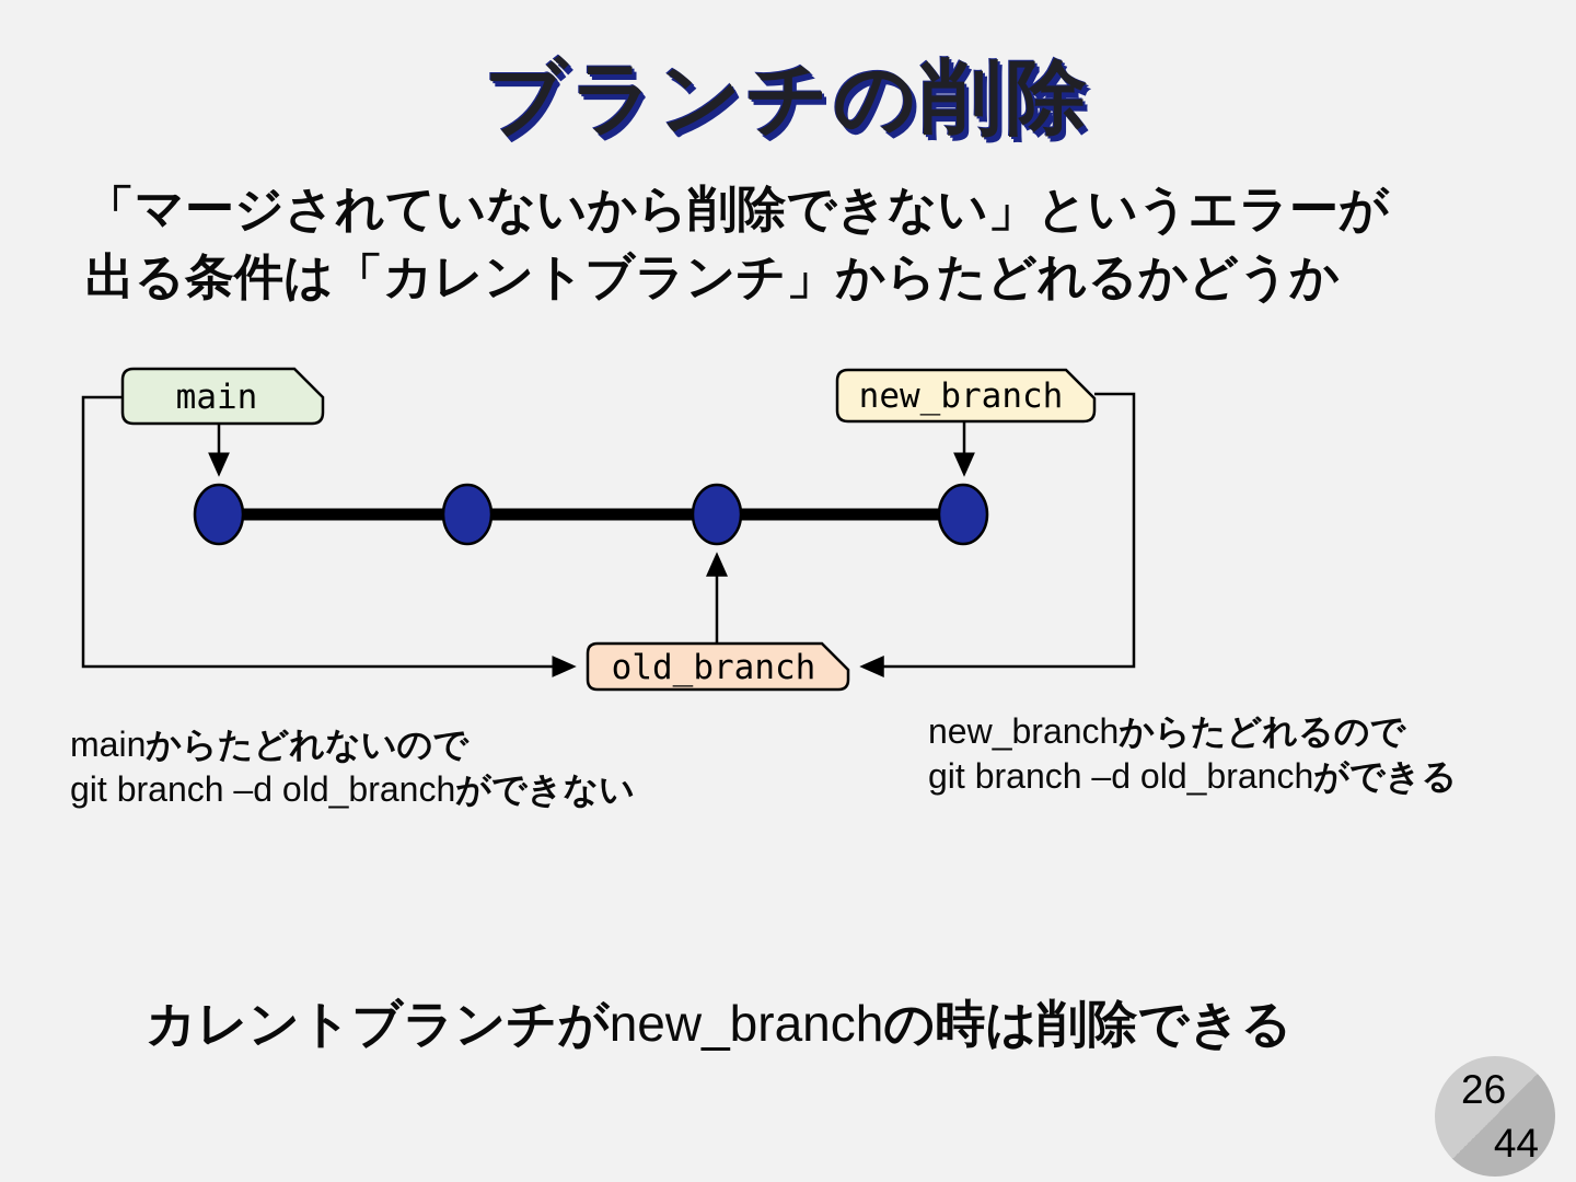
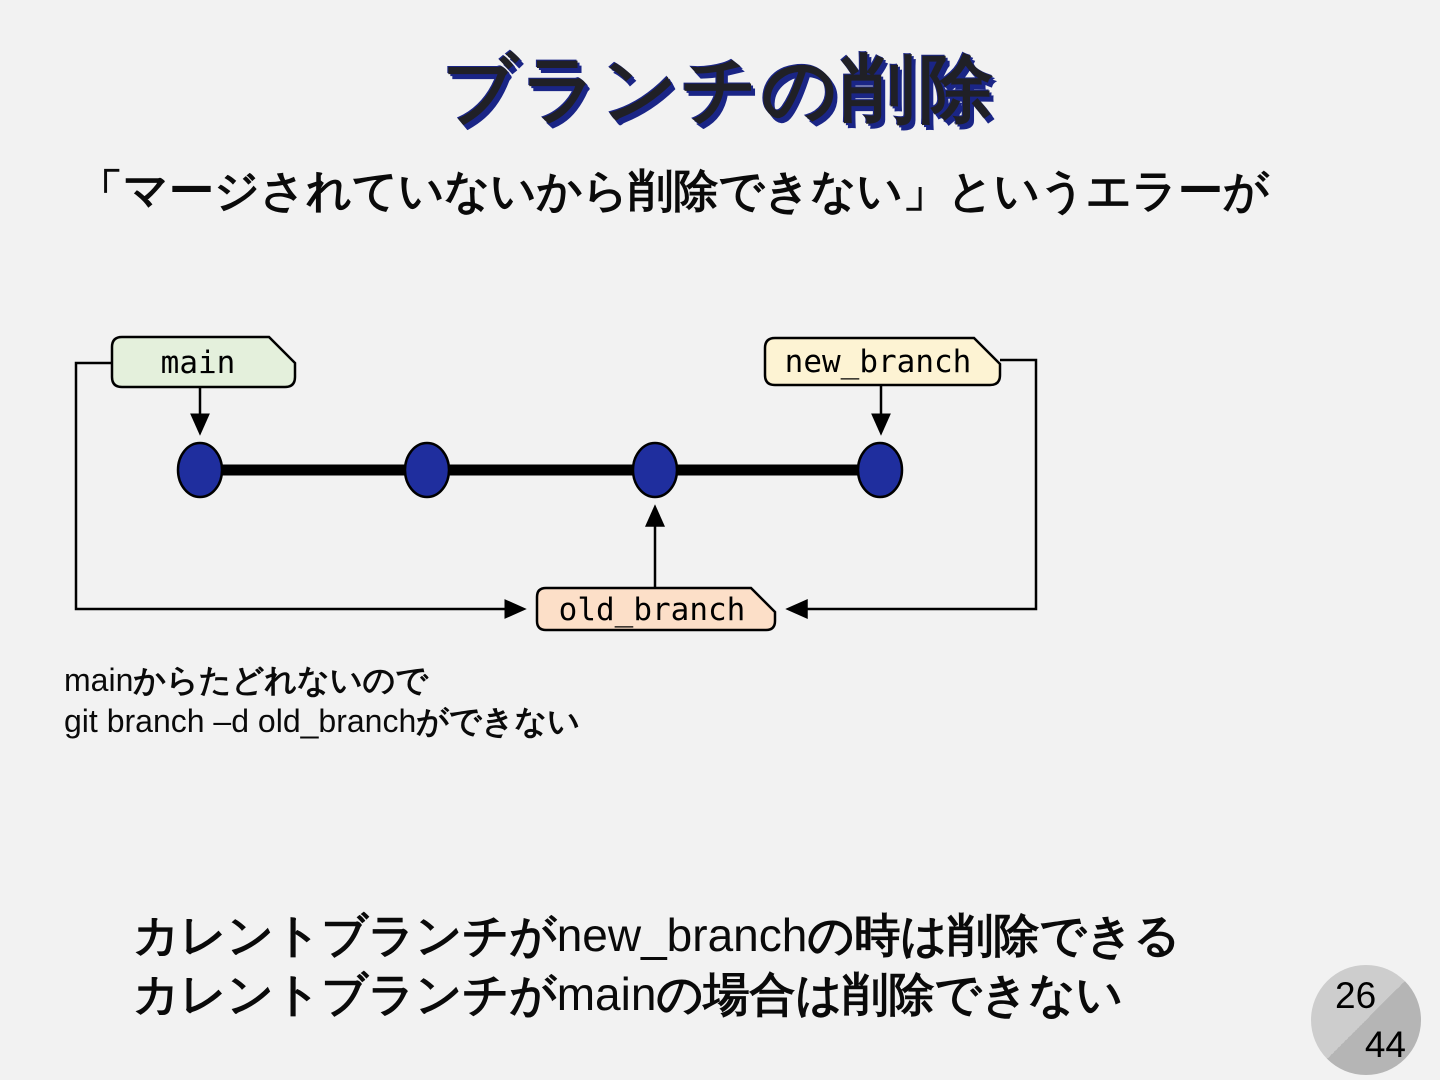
  ブランチの削除
  「マージされていないから削除できない」というエラーが
- 出る条件は「カレントブランチ」からたどれるかどうか
  main
  new_branch
  old_branch
  mainからたどれないので
  git branch –d old_branchができない
- new_branchからたどれるので
- git branch –d old_branchができる
  カレントブランチがnew_branchの時は削除できる
+ カレントブランチがmainの場合は削除できない
  26
  44
